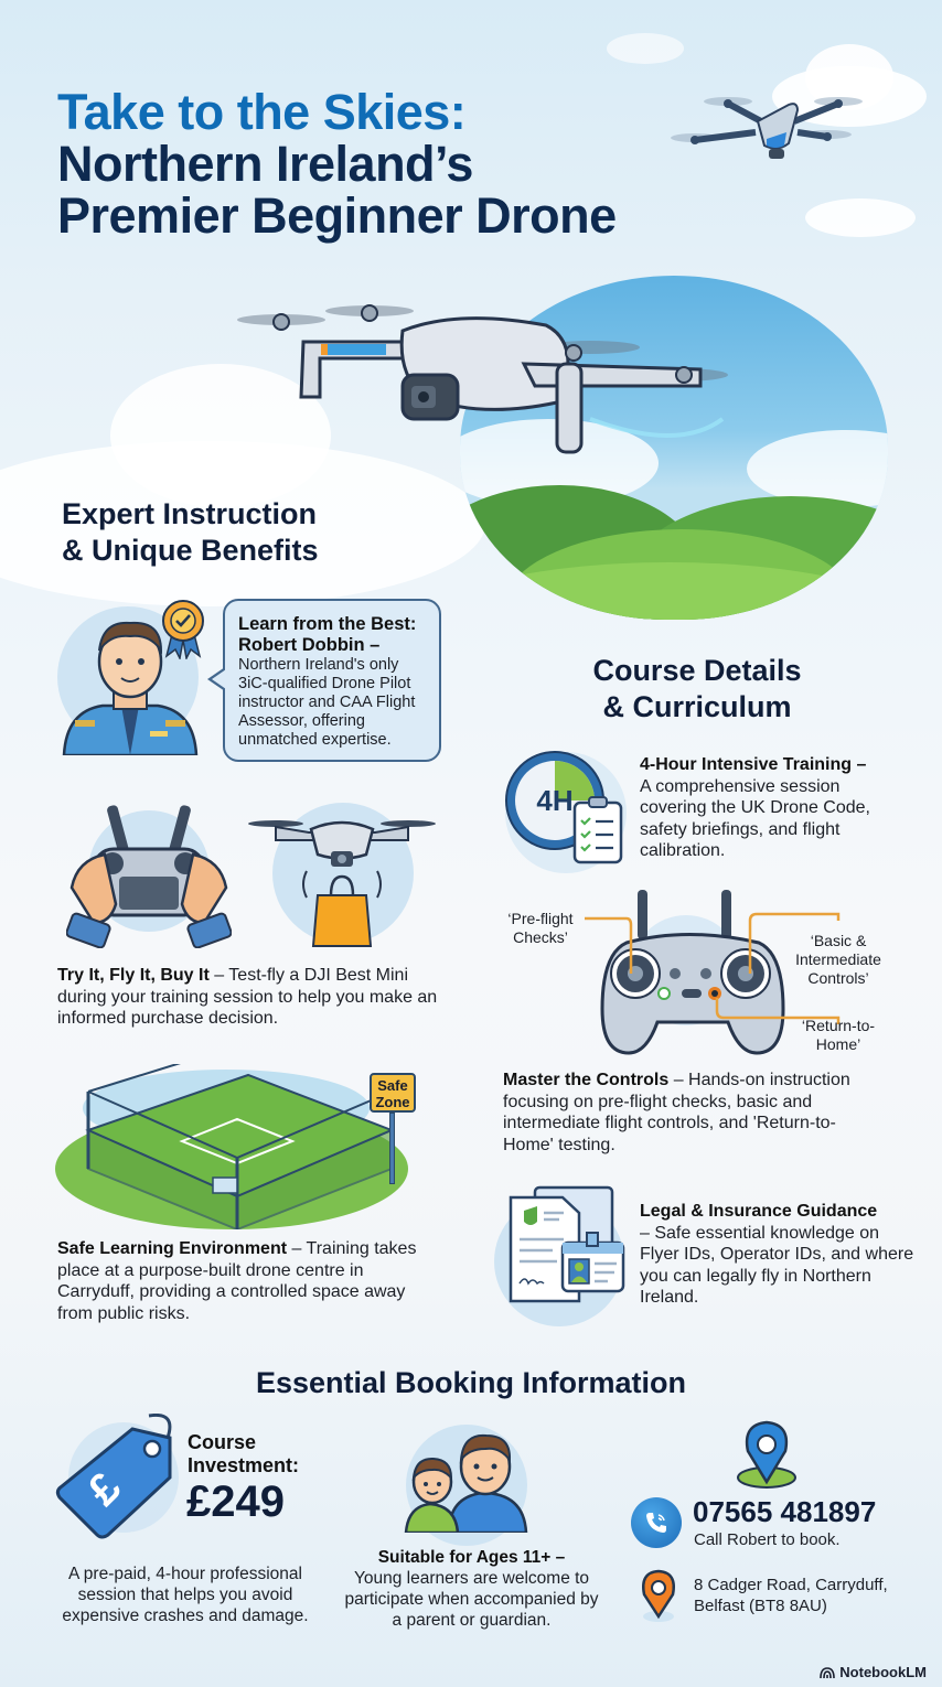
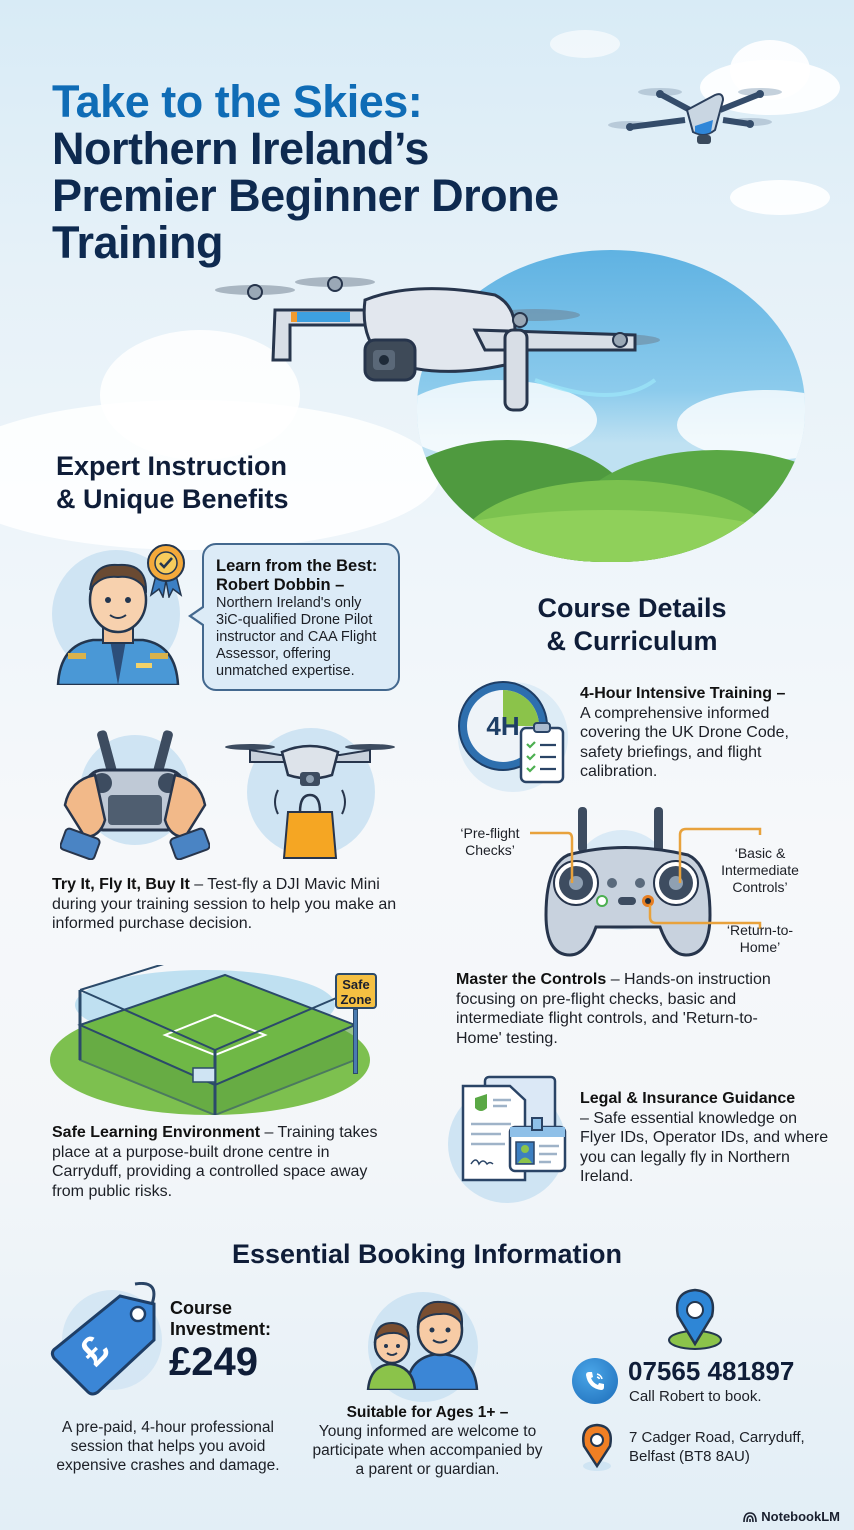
  Take to the Skies:
  Northern Ireland’s
  Premier Beginner Drone
+ Training
  Expert Instruction
  & Unique Benefits
  Learn from the Best:
  Robert Dobbin –
  Northern Ireland's only 3iC-qualified Drone Pilot instructor and CAA Flight Assessor, offering unmatched expertise.
- Try It, Fly It, Buy It – Test-fly a DJI Best Mini during your training session to help you make an informed purchase decision.
+ Try It, Fly It, Buy It – Test-fly a DJI Mavic Mini during your training session to help you make an informed purchase decision.
  Safe
  Zone
  Safe Learning Environment – Training takes place at a purpose-built drone centre in Carryduff, providing a controlled space away from public risks.
  Course Details
  & Curriculum
  4H
  4-Hour Intensive Training –
- A comprehensive session covering the UK Drone Code, safety briefings, and flight calibration.
+ A comprehensive informed covering the UK Drone Code, safety briefings, and flight calibration.
  ‘Pre-flight Checks’
  ‘Basic & Intermediate Controls’
  ‘Return-to-Home’
  Master the Controls – Hands-on instruction focusing on pre-flight checks, basic and intermediate flight controls, and 'Return-to-Home' testing.
  Legal & Insurance Guidance
  – Safe essential knowledge on Flyer IDs, Operator IDs, and where you can legally fly in Northern Ireland.
  Essential Booking Information
  Course
  Investment:
  £249
  A pre-paid, 4-hour professional session that helps you avoid expensive crashes and damage.
- Suitable for Ages 11+ –
+ Suitable for Ages 1+ –
- Young learners are welcome to participate when accompanied by a parent or guardian.
+ Young informed are welcome to participate when accompanied by a parent or guardian.
  07565 481897
  Call Robert to book.
- 8 Cadger Road, Carryduff,
+ 7 Cadger Road, Carryduff,
  Belfast (BT8 8AU)
  NotebookLM
